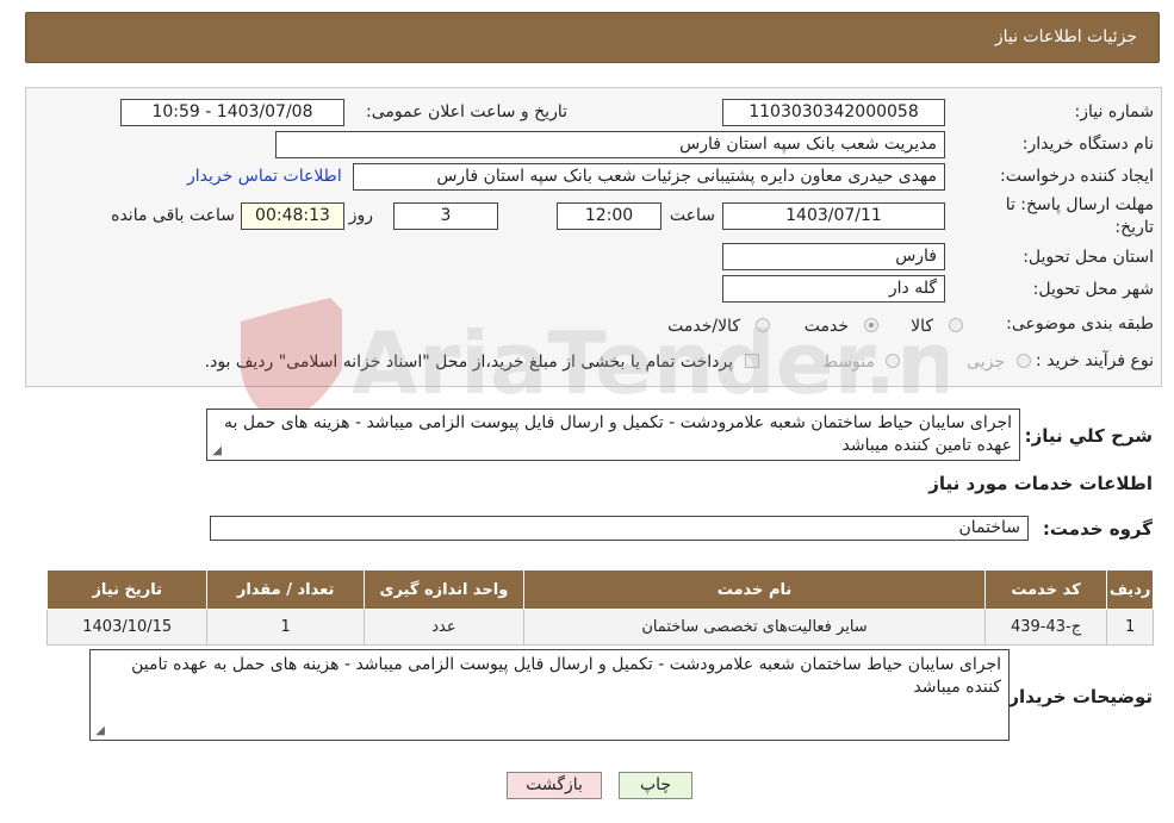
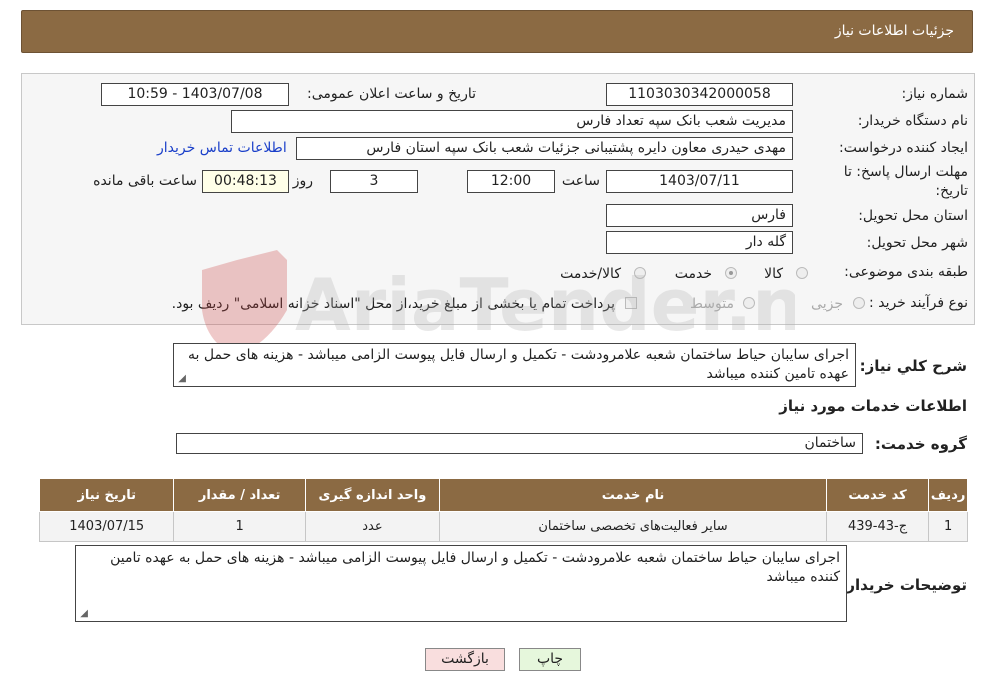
  جزئیات اطلاعات نیاز
  شماره نیاز:
  1103030342000058
  تاریخ و ساعت اعلان عمومی:
  1403/07/08 - 10:59
  نام دستگاه خریدار:
- مدیریت شعب بانک سپه استان فارس
+ مدیریت شعب بانک سپه تعداد فارس
  ایجاد کننده درخواست:
  مهدی حیدری معاون دایره پشتیبانی جزئیات شعب بانک سپه استان فارس
  اطلاعات تماس خریدار
  مهلت ارسال پاسخ: تا
  تاریخ:
  1403/07/11
  ساعت
  12:00
  3
  روز
  00:48:13
  ساعت باقی مانده
  استان محل تحویل:
  فارس
  شهر محل تحویل:
  گله دار
  طبقه بندی موضوعی:
  کالا
  خدمت
  کالا/خدمت
  نوع فرآیند خرید :
  جزیی
  متوسط
  پرداخت تمام یا بخشی از مبلغ خرید،از محل "اسناد خزانه اسلامی" ردیف بود.
  AriaTender.n
  شرح کلي نياز:
  اجرای سایبان حیاط ساختمان شعبه علامرودشت - تکمیل و ارسال فایل پیوست الزامی میباشد - هزینه های حمل به عهده تامین کننده میباشد
  ◢
  اطلاعات خدمات مورد نياز
  گروه خدمت:
  ساختمان
  ردیف	کد خدمت	نام خدمت	واحد اندازه گیری	تعداد / مقدار	تاریخ نیاز
- 1	ج-43-439	سایر فعالیتهای تخصصی ساختمان	عدد	1	1403/10/15
+ 1	ج-43-439	سایر فعالیتهای تخصصی ساختمان	عدد	1	1403/07/15
  توضیحات خریدار
  اجرای سایبان حیاط ساختمان شعبه علامرودشت - تکمیل و ارسال فایل پیوست الزامی میباشد - هزینه های حمل به عهده تامین کننده میباشد
  ◢
  چاپ
  بازگشت
